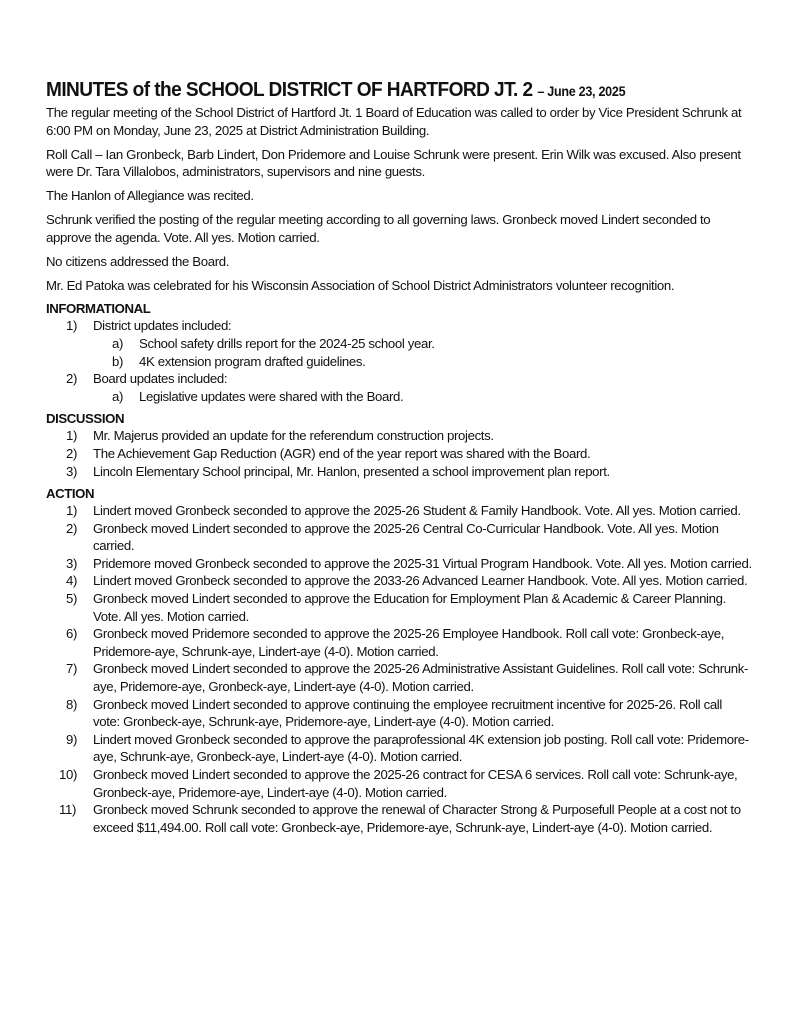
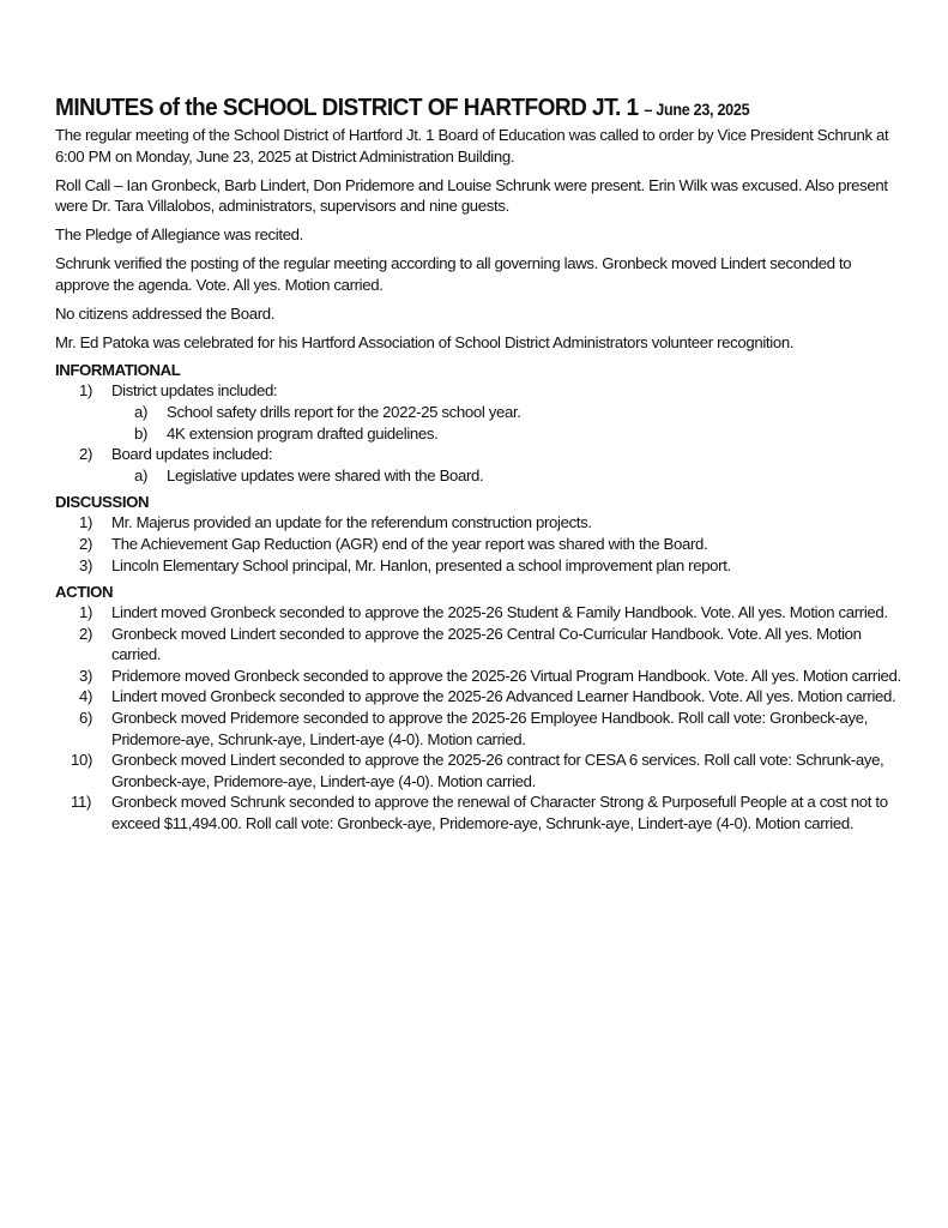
- MINUTES of the SCHOOL DISTRICT OF HARTFORD JT. 2 – June 23, 2025
+ MINUTES of the SCHOOL DISTRICT OF HARTFORD JT. 1 – June 23, 2025
  The regular meeting of the School District of Hartford Jt. 1 Board of Education was called to order by Vice President Schrunk at 6:00 PM on Monday, June 23, 2025 at District Administration Building.
  Roll Call – Ian Gronbeck, Barb Lindert, Don Pridemore and Louise Schrunk were present. Erin Wilk was excused. Also present were Dr. Tara Villalobos, administrators, supervisors and nine guests.
- The Hanlon of Allegiance was recited.
+ The Pledge of Allegiance was recited.
  Schrunk verified the posting of the regular meeting according to all governing laws. Gronbeck moved Lindert seconded to approve the agenda. Vote. All yes. Motion carried.
  No citizens addressed the Board.
- Mr. Ed Patoka was celebrated for his Wisconsin Association of School District Administrators volunteer recognition.
+ Mr. Ed Patoka was celebrated for his Hartford Association of School District Administrators volunteer recognition.
  INFORMATIONAL
  1)
  District updates included:
  a)
- School safety drills report for the 2024-25 school year.
+ School safety drills report for the 2022-25 school year.
  b)
  4K extension program drafted guidelines.
  2)
  Board updates included:
  a)
  Legislative updates were shared with the Board.
  DISCUSSION
  1)
  Mr. Majerus provided an update for the referendum construction projects.
  2)
  The Achievement Gap Reduction (AGR) end of the year report was shared with the Board.
  3)
  Lincoln Elementary School principal, Mr. Hanlon, presented a school improvement plan report.
  ACTION
  1)
  Lindert moved Gronbeck seconded to approve the 2025-26 Student & Family Handbook. Vote. All yes. Motion carried.
  2)
  Gronbeck moved Lindert seconded to approve the 2025-26 Central Co-Curricular Handbook. Vote. All yes. Motion carried.
  3)
- Pridemore moved Gronbeck seconded to approve the 2025-31 Virtual Program Handbook. Vote. All yes. Motion carried.
+ Pridemore moved Gronbeck seconded to approve the 2025-26 Virtual Program Handbook. Vote. All yes. Motion carried.
  4)
- Lindert moved Gronbeck seconded to approve the 2033-26 Advanced Learner Handbook. Vote. All yes. Motion carried.
+ Lindert moved Gronbeck seconded to approve the 2025-26 Advanced Learner Handbook. Vote. All yes. Motion carried.
- 5)
- Gronbeck moved Lindert seconded to approve the Education for Employment Plan & Academic & Career Planning. Vote. All yes. Motion carried.
  6)
  Gronbeck moved Pridemore seconded to approve the 2025-26 Employee Handbook. Roll call vote: Gronbeck-aye, Pridemore-aye, Schrunk-aye, Lindert-aye (4-0). Motion carried.
- 7)
- Gronbeck moved Lindert seconded to approve the 2025-26 Administrative Assistant Guidelines. Roll call vote: Schrunk-aye, Pridemore-aye, Gronbeck-aye, Lindert-aye (4-0). Motion carried.
- 8)
- Gronbeck moved Lindert seconded to approve continuing the employee recruitment incentive for 2025-26. Roll call vote: Gronbeck-aye, Schrunk-aye, Pridemore-aye, Lindert-aye (4-0). Motion carried.
- 9)
- Lindert moved Gronbeck seconded to approve the paraprofessional 4K extension job posting. Roll call vote: Pridemore-aye, Schrunk-aye, Gronbeck-aye, Lindert-aye (4-0). Motion carried.
  10)
  Gronbeck moved Lindert seconded to approve the 2025-26 contract for CESA 6 services. Roll call vote: Schrunk-aye, Gronbeck-aye, Pridemore-aye, Lindert-aye (4-0). Motion carried.
  11)
  Gronbeck moved Schrunk seconded to approve the renewal of Character Strong & Purposefull People at a cost not to exceed $11,494.00. Roll call vote: Gronbeck-aye, Pridemore-aye, Schrunk-aye, Lindert-aye (4-0). Motion carried.
